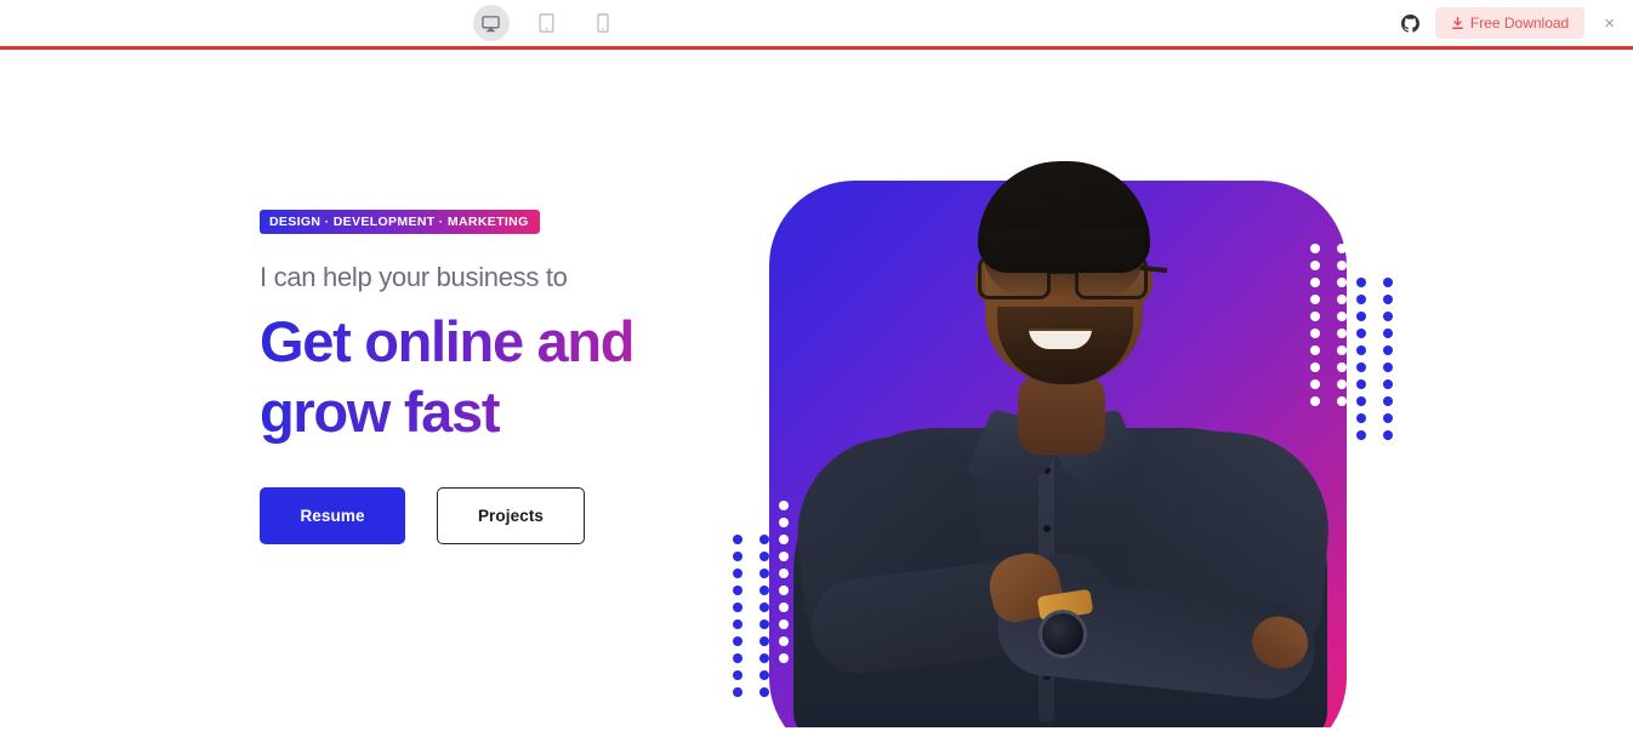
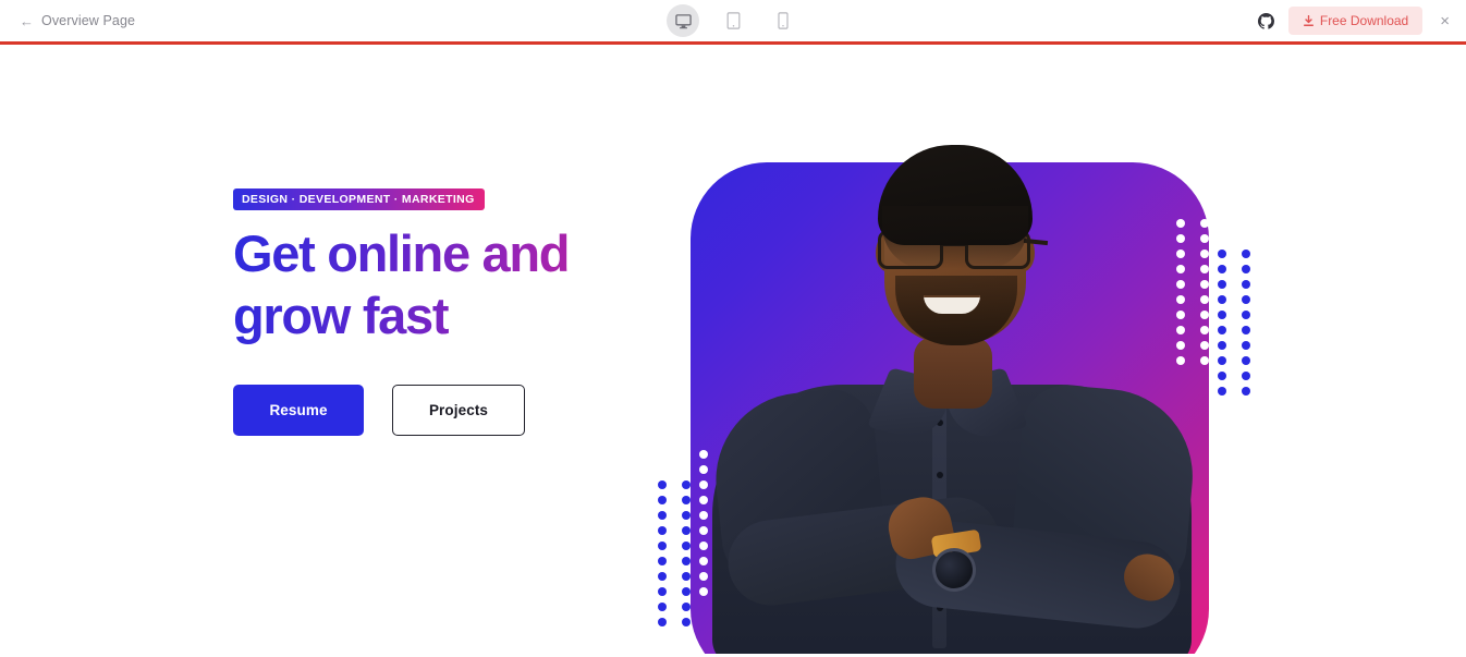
+ ←
+ Overview Page
  Free Download
  ×
  DESIGN · DEVELOPMENT · MARKETING
- I can help your business to
  Get online and
  grow fast
  Resume
  Projects
